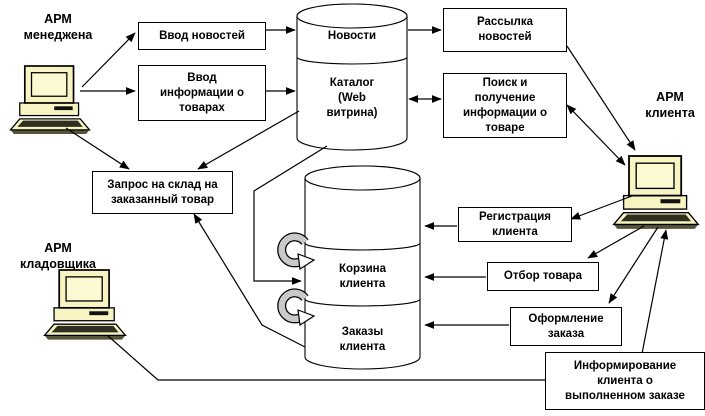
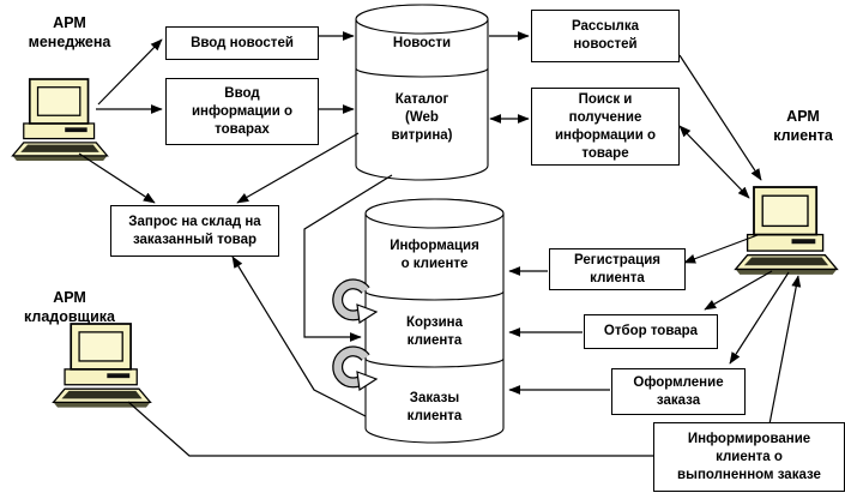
  АРМ
  менеджена
  АРМ
  кладовщика
  АРМ
  клиента
  Ввод новостей
  Ввод
  информации о
  товарах
  Запрос на склад на
  заказанный товар
  Рассылка
  новостей
  Поиск и
  получение
  информации о
  товаре
  Регистрация
  клиента
  Отбор товара
  Оформление
  заказа
  Информирование
  клиента о
  выполненном заказе
  Новости
  Каталог
  (Web
  витрина)
+ Информация
+ о клиенте
  Корзина
  клиента
  Заказы
  клиента
